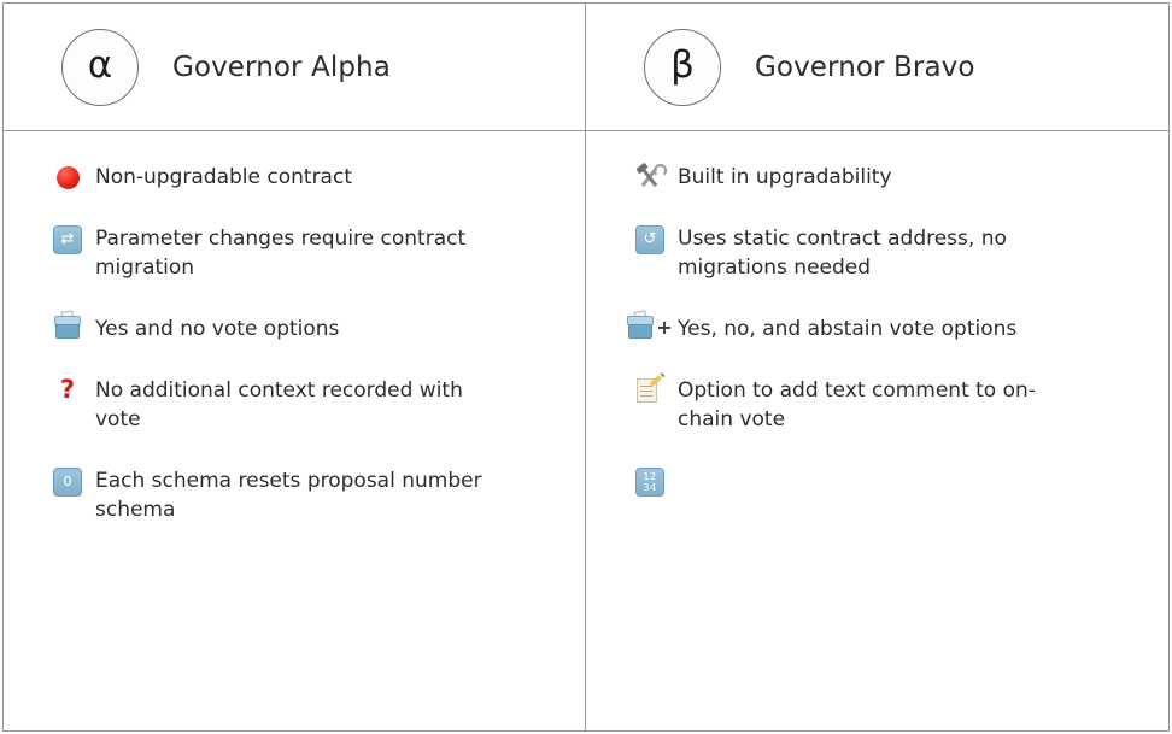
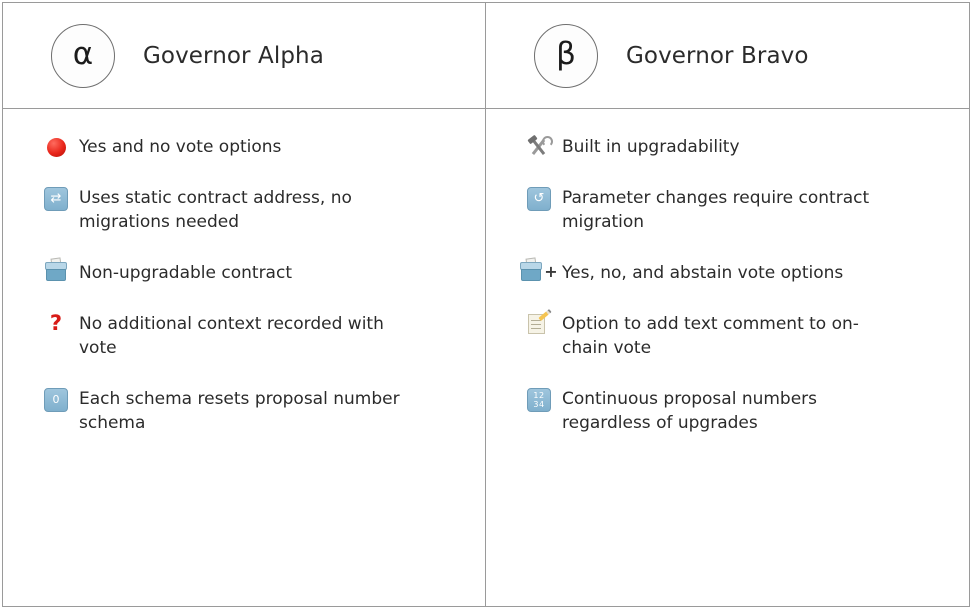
  α
  Governor Alpha
  β
  Governor Bravo
- Non-upgradable contract
+ Yes and no vote options
  ⇄
- Parameter changes require contract migration
+ Uses static contract address, no migrations needed
- Yes and no vote options
+ Non-upgradable contract
  ?
  No additional context recorded with vote
  0
  Each schema resets proposal number schema
  Built in upgradability
  ↺
- Uses static contract address, no migrations needed
+ Parameter changes require contract migration
  +
  Yes, no, and abstain vote options
  Option to add text comment to on-chain vote
  12
  34
+ Continuous proposal numbers regardless of upgrades
